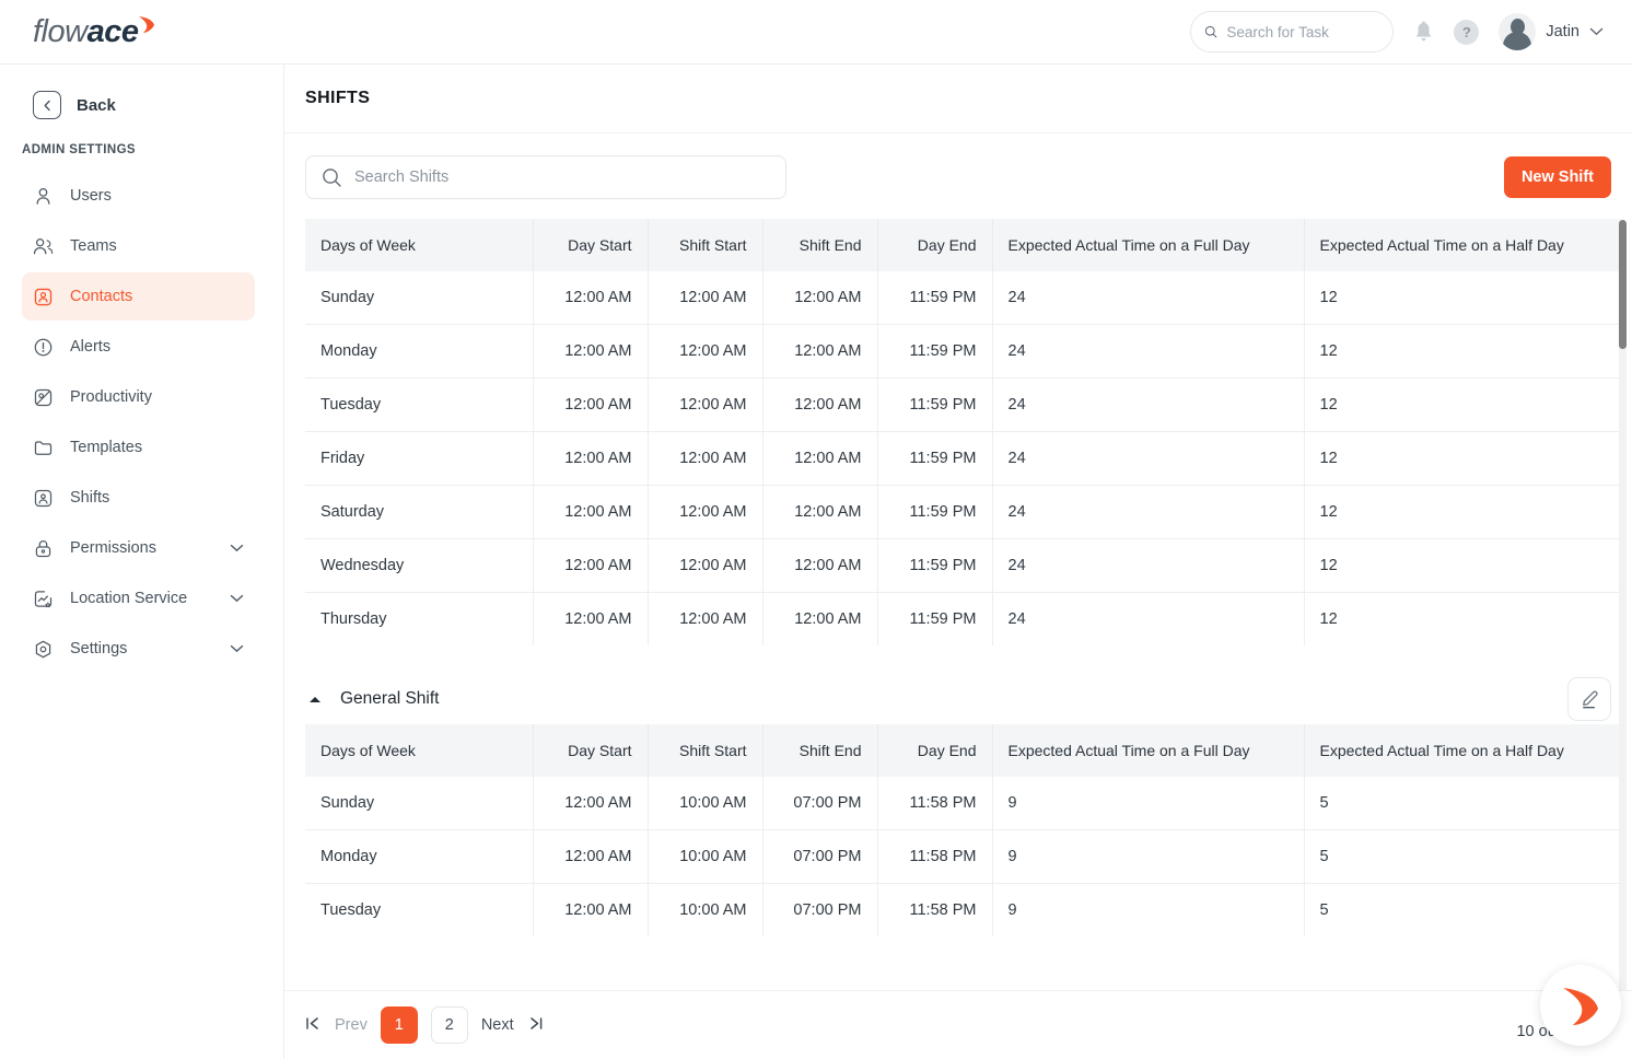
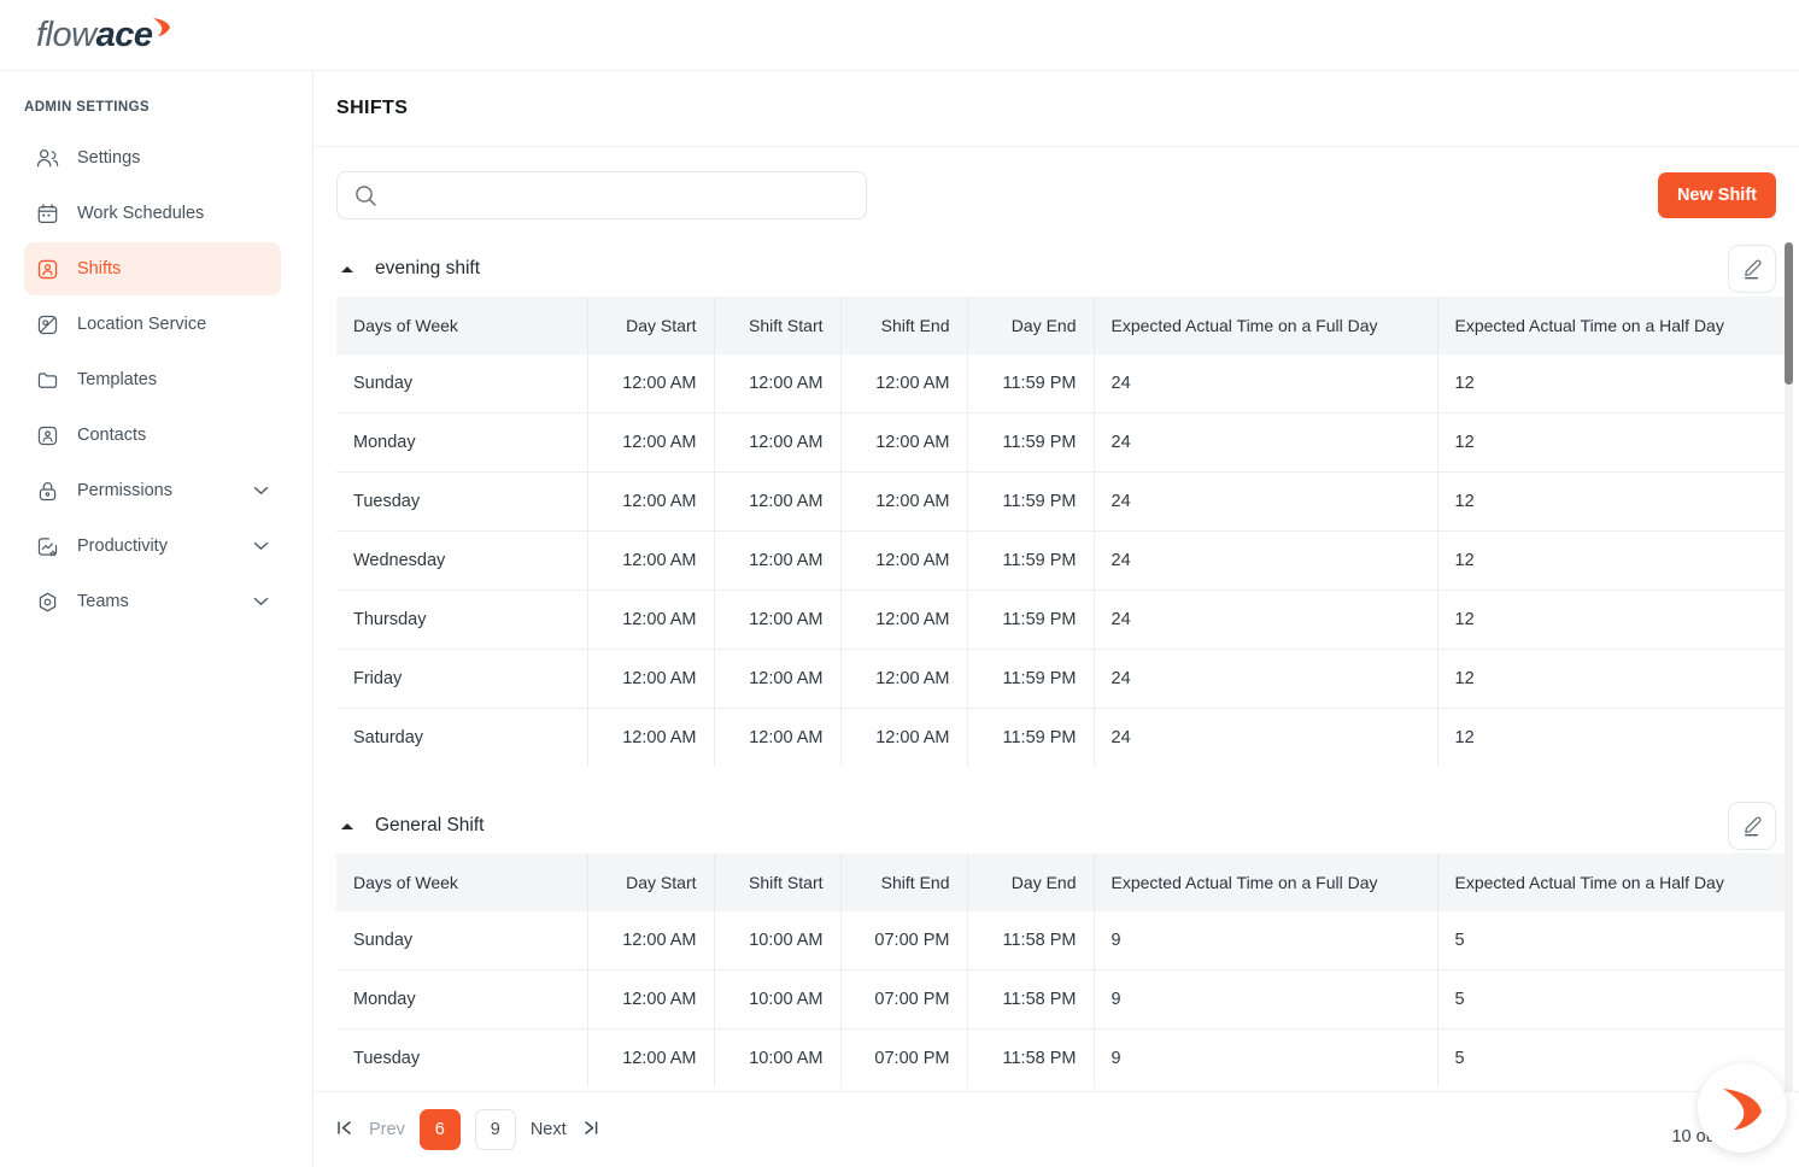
  flowace
- Search for Task
- ?
- Jatin
- Back
  ADMIN SETTINGS
- Users
- Teams
+ Settings
+ Work Schedules
- Contacts
+ Shifts
- Alerts
- Productivity
+ Location Service
  Templates
- Shifts
+ Contacts
  Permissions
- Location Service
+ Productivity
- Settings
+ Teams
  SHIFTS
- Search Shifts
  New Shift
+ evening shift
  Days of Week	Day Start	Shift Start	Shift End	Day End	Expected Actual Time on a Full Day	Expected Actual Time on a Half Day
  Sunday	12:00 AM	12:00 AM	12:00 AM	11:59 PM	24	12
  Monday	12:00 AM	12:00 AM	12:00 AM	11:59 PM	24	12
  Tuesday	12:00 AM	12:00 AM	12:00 AM	11:59 PM	24	12
- Friday	12:00 AM	12:00 AM	12:00 AM	11:59 PM	24	12
+ Wednesday	12:00 AM	12:00 AM	12:00 AM	11:59 PM	24	12
- Saturday	12:00 AM	12:00 AM	12:00 AM	11:59 PM	24	12
+ Thursday	12:00 AM	12:00 AM	12:00 AM	11:59 PM	24	12
- Wednesday	12:00 AM	12:00 AM	12:00 AM	11:59 PM	24	12
+ Friday	12:00 AM	12:00 AM	12:00 AM	11:59 PM	24	12
- Thursday	12:00 AM	12:00 AM	12:00 AM	11:59 PM	24	12
+ Saturday	12:00 AM	12:00 AM	12:00 AM	11:59 PM	24	12
  General Shift
  Days of Week	Day Start	Shift Start	Shift End	Day End	Expected Actual Time on a Full Day	Expected Actual Time on a Half Day
  Sunday	12:00 AM	10:00 AM	07:00 PM	11:58 PM	9	5
  Monday	12:00 AM	10:00 AM	07:00 PM	11:58 PM	9	5
  Tuesday	12:00 AM	10:00 AM	07:00 PM	11:58 PM	9	5
  Prev
- 1
+ 6
- 2
+ 9
  Next
